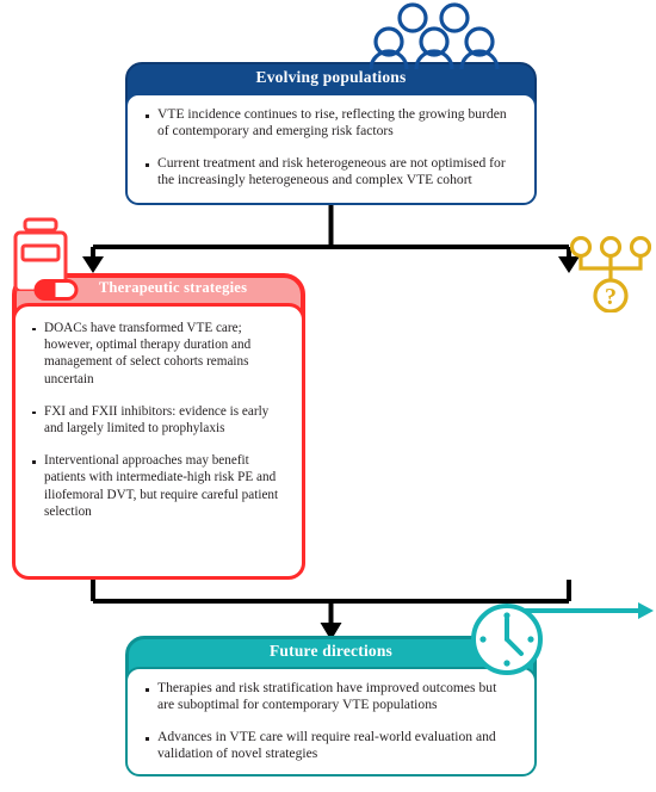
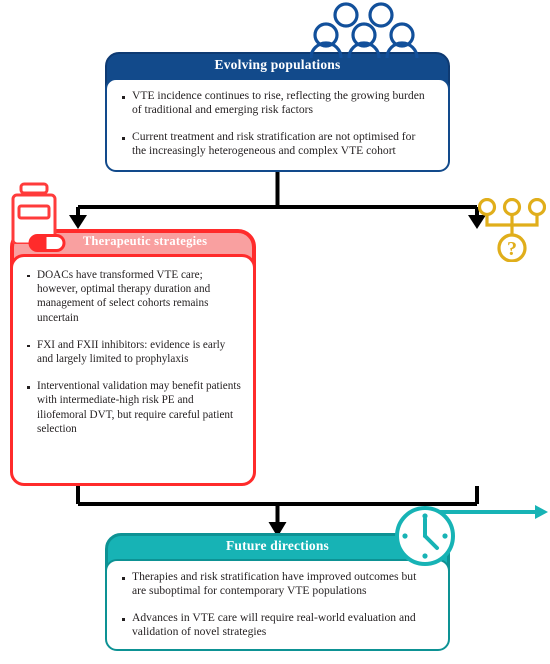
  ?
  Evolving populations
- VTE incidence continues to rise, reflecting the growing burden of contemporary and emerging risk factors
+ VTE incidence continues to rise, reflecting the growing burden of traditional and emerging risk factors
- Current treatment and risk heterogeneous are not optimised for the increasingly heterogeneous and complex VTE cohort
+ Current treatment and risk stratification are not optimised for the increasingly heterogeneous and complex VTE cohort
  Therapeutic strategies
  DOACs have transformed VTE care; however, optimal therapy duration and management of select cohorts remains uncertain
  FXI and FXII inhibitors: evidence is early and largely limited to prophylaxis
- Interventional approaches may benefit patients with intermediate-high risk PE and iliofemoral DVT, but require careful patient selection
+ Interventional validation may benefit patients with intermediate-high risk PE and iliofemoral DVT, but require careful patient selection
  Future directions
  Therapies and risk stratification have improved outcomes but are suboptimal for contemporary VTE populations
  Advances in VTE care will require real-world evaluation and validation of novel strategies
